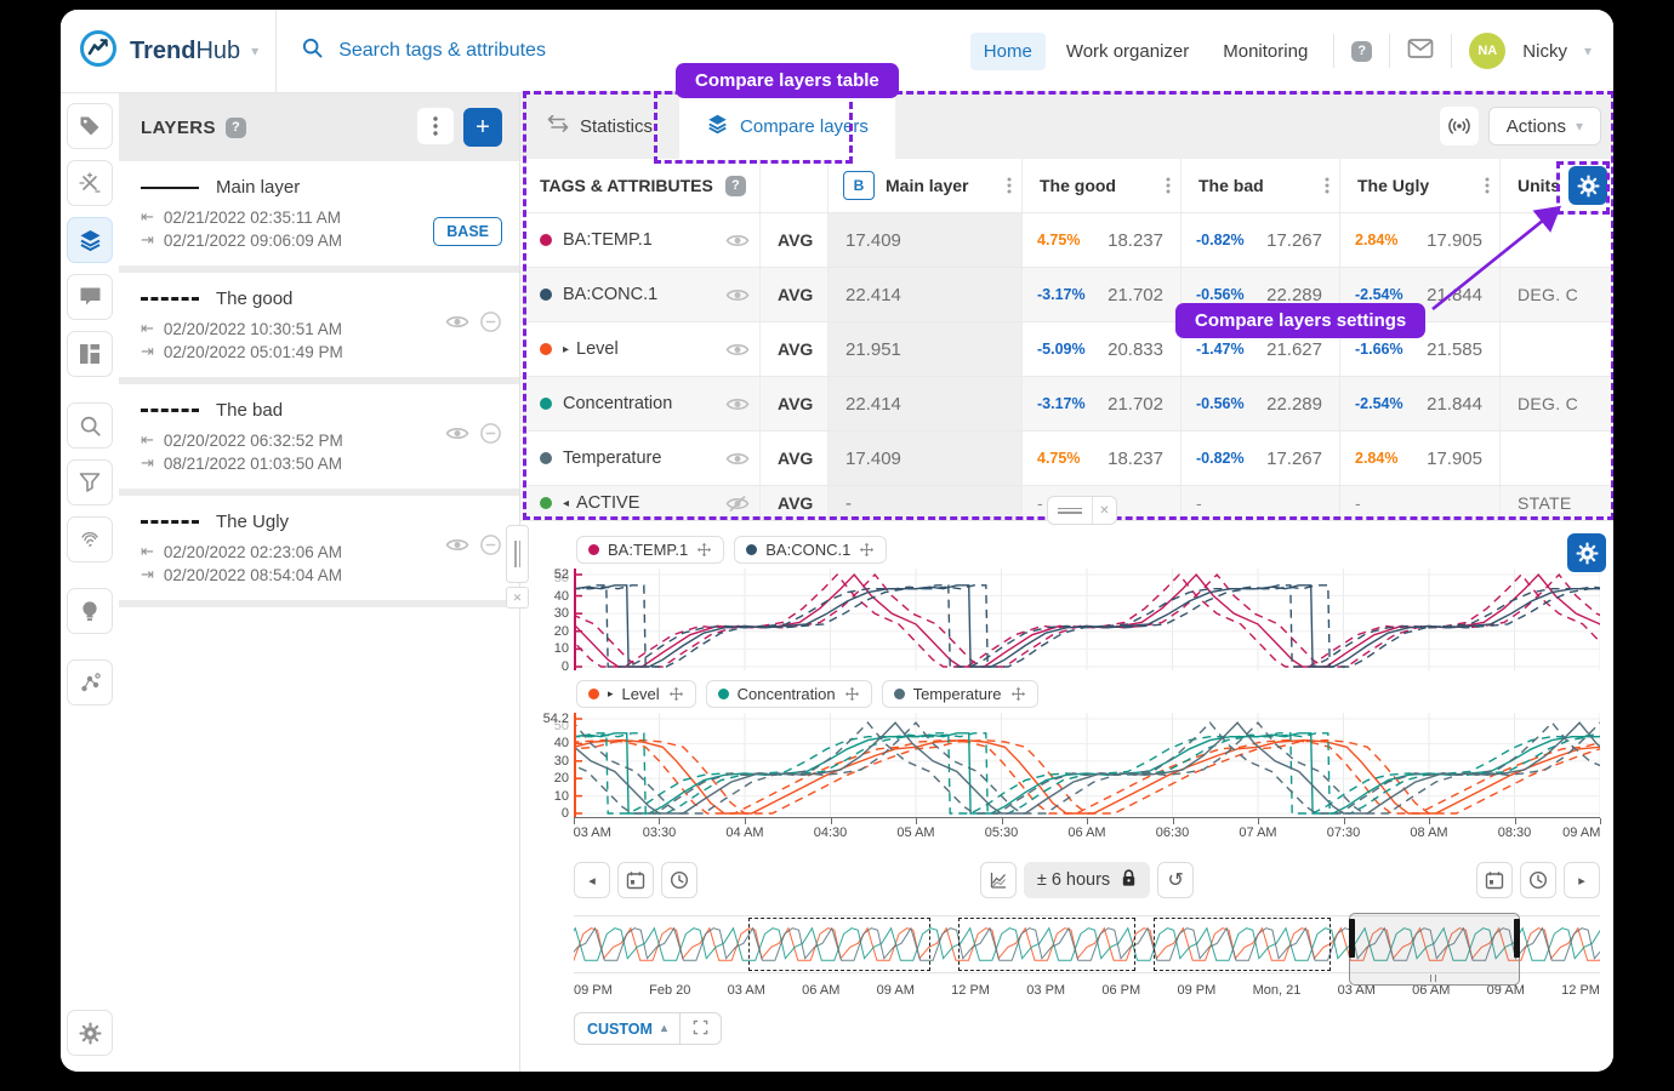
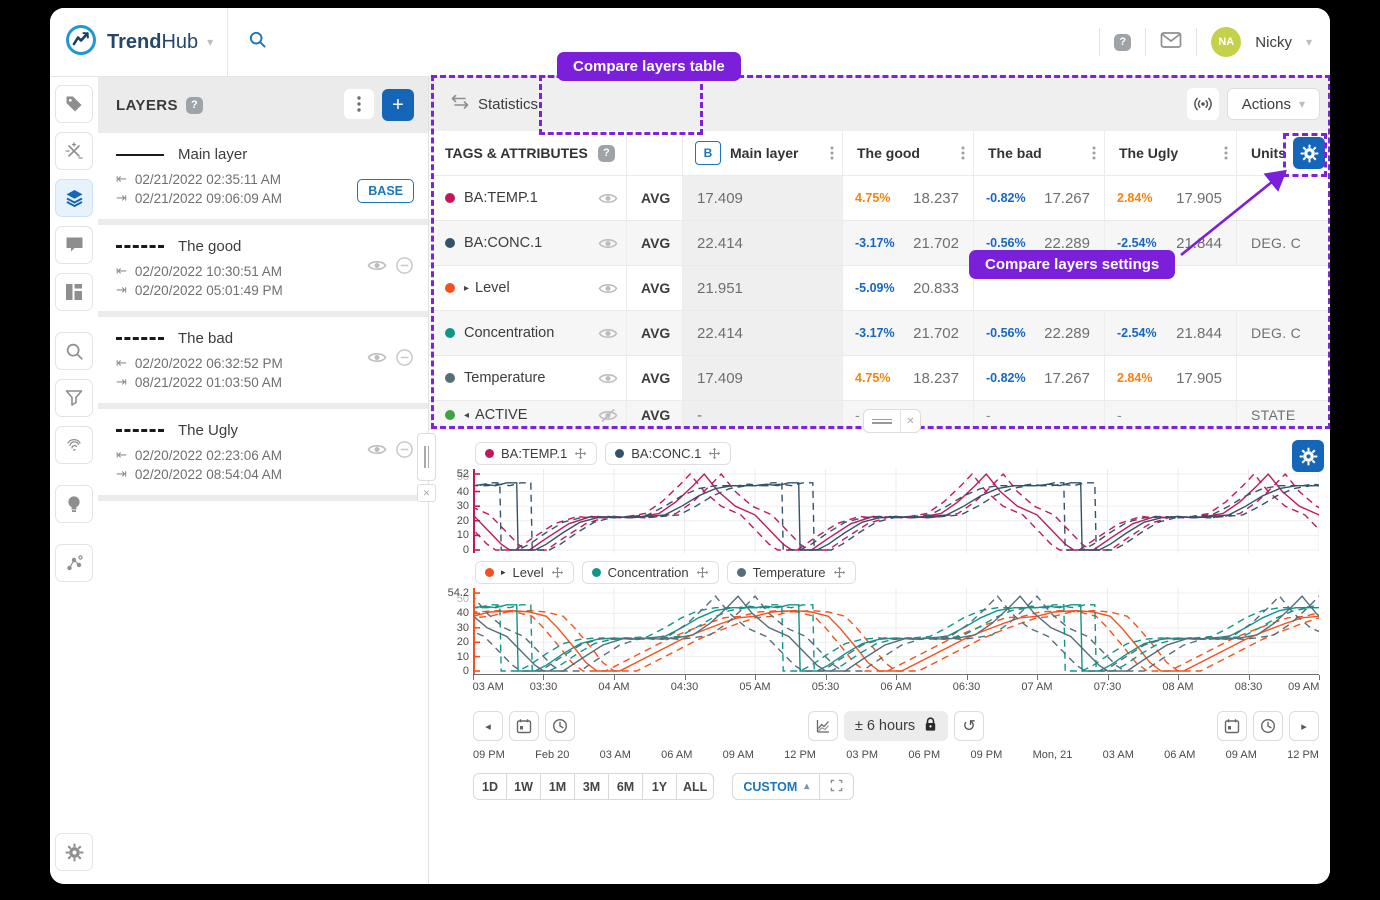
  TrendHub
  ▾
- Search tags & attributes
- Home
- Work organizer
- Monitoring
  ?
  NA
  Nicky
  ▾
  LAYERS
  ?
  +
  Main layer
  ⇤
  02/21/2022 02:35:11 AM
  ⇥
  02/21/2022 09:06:09 AM
  BASE
  The good
  ⇤
  02/20/2022 10:30:51 AM
  ⇥
  02/20/2022 05:01:49 PM
  The bad
  ⇤
  02/20/2022 06:32:52 PM
  ⇥
  08/21/2022 01:03:50 AM
  The Ugly
  ⇤
  02/20/2022 02:23:06 AM
  ⇥
  02/20/2022 08:54:04 AM
  Statistics
- Compare layers
  Actions
  ▾
  TAGS & ATTRIBUTES
  ?
  B
  Main layer
  The good
  The bad
  The Ugly
  Units
  BA:TEMP.1
  AVG
  17.409
  4.75%
  18.237
  -0.82%
  17.267
  2.84%
  17.905
  BA:CONC.1
  AVG
  22.414
  -3.17%
  21.702
  -0.56%
  22.289
  -2.54%
  21844
  DEG. C
  ▸
  Level
  AVG
  21.951
  -5.09%
  20.833
- -1.47%
- 21.627
- -1.66%
- 21.585
  Concentration
  AVG
  22.414
  -3.17%
  21.702
  -0.56%
  22.289
  -2.54%
  21.844
  DEG. C
  Temperature
  AVG
  17.409
  4.75%
  18.237
  -0.82%
  17.267
  2.84%
  17.905
  ◂
  ACTIVE
  AVG
  -
  -
  -
  -
  STATE
  BA:TEMP.1
  BA:CONC.1
  50
  52
  40
  30
  20
  10
  0
  ▸
  Level
  Concentration
  Temperature
  50
  54.2
  40
  30
  20
  10
  0
  03 AM
  03:30
  04 AM
  04:30
  05 AM
  05:30
  06 AM
  06:30
  07 AM
  07:30
  08 AM
  08:30
  09 AM
  ◂
  ± 6 hours
  ↺
  ▸
- II
  09 PM
  Feb 20
  03 AM
  06 AM
  09 AM
  12 PM
  03 PM
  06 PM
  09 PM
  Mon, 21
  03 AM
  06 AM
  09 AM
  12 PM
+ 1D
+ 1W
+ 1M
+ 3M
+ 6M
+ 1Y
+ ALL
  CUSTOM
  ▴
  Compare layers table
  Compare layers settings
  ✕
  ✕
